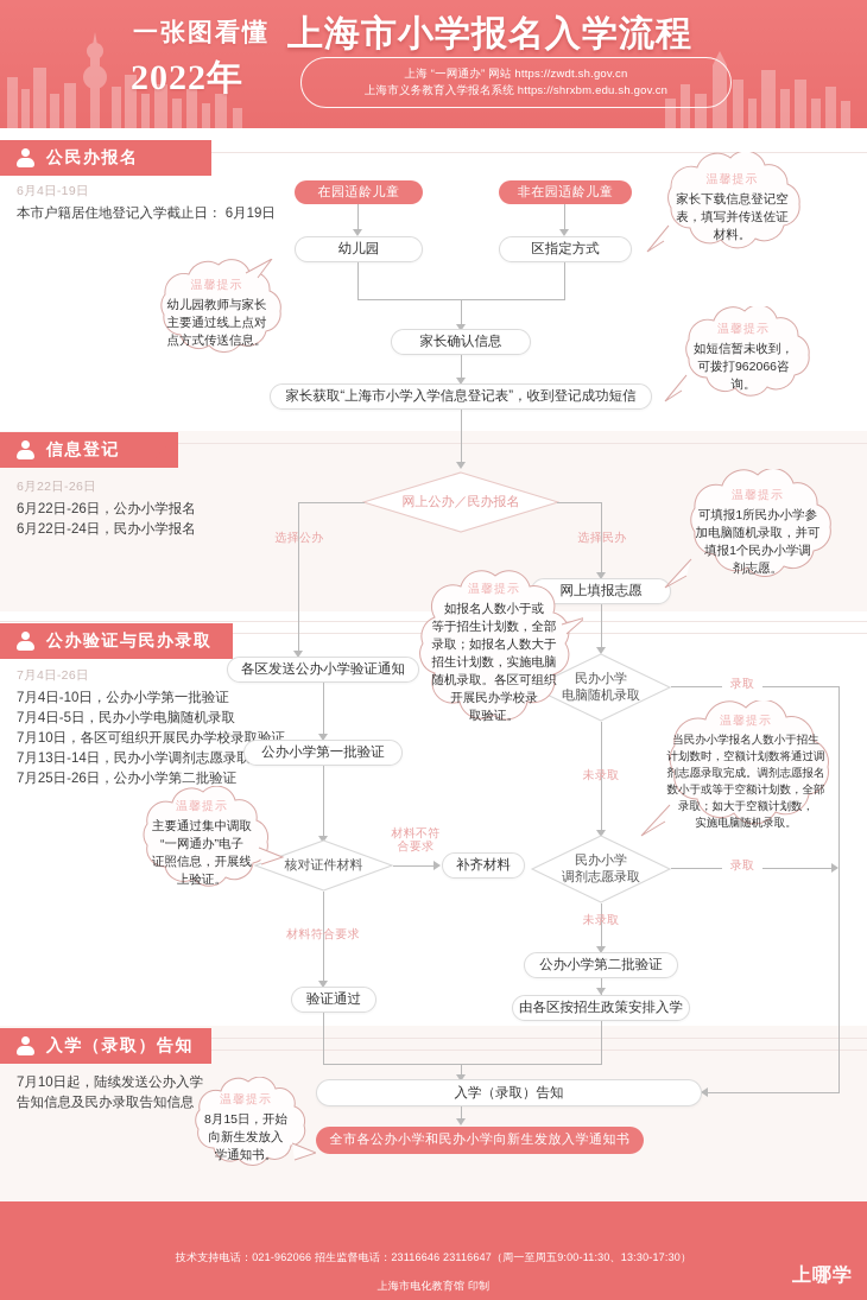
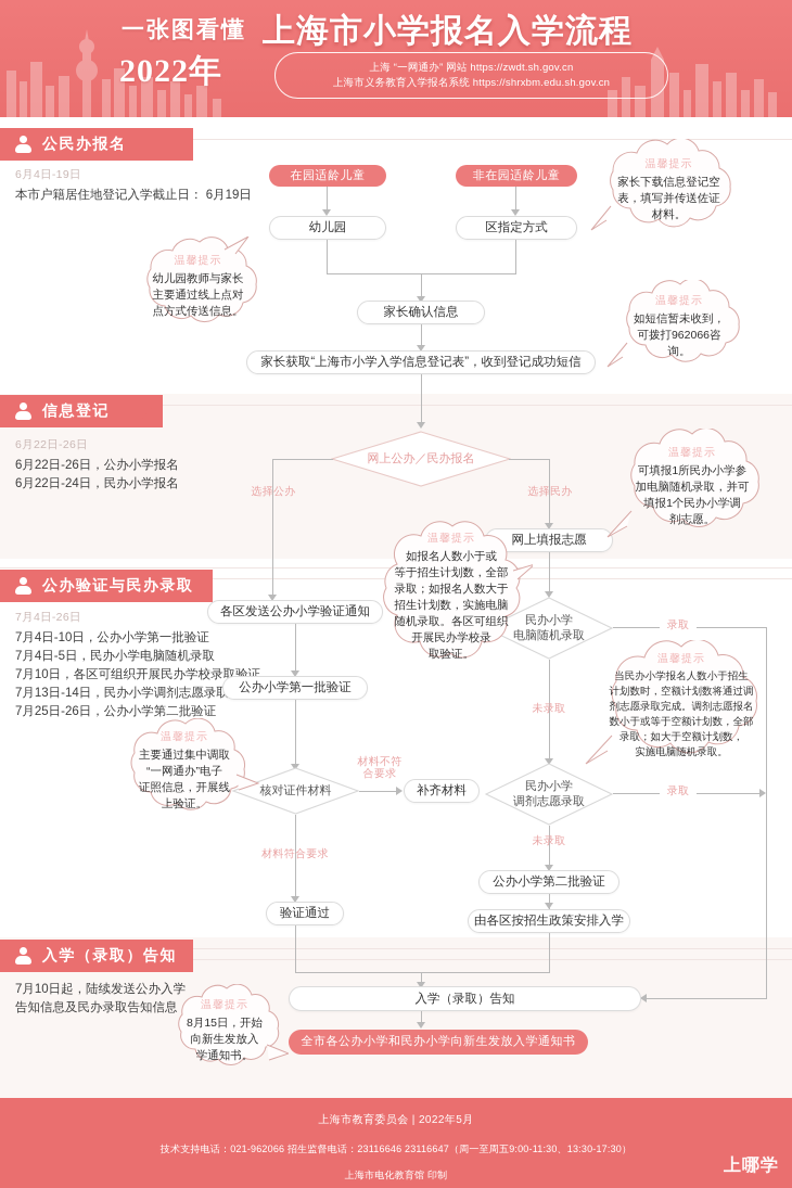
  一张图看懂
  2022年
  上海市小学报名入学流程
  上海 “一网通办” 网站 https://zwdt.sh.gov.cn
  上海市义务教育入学报名系统 https://shrxbm.edu.sh.gov.cn
  公民办报名
  6月4日-19日
  本市户籍居住地登记入学截止日： 6月19日
  信息登记
  6月22日-26日
  6月22日-26日，公办小学报名
  6月22日-24日，民办小学报名
  公办验证与民办录取
  7月4日-26日
  7月4日-10日，公办小学第一批验证
  7月4日-5日，民办小学电脑随机录取
  7月10日，各区可组织开展民办学校录取验证
  7月13日-14日，民办小学调剂志愿录取
  7月25日-26日，公办小学第二批验证
  入学（录取）告知
  7月10日起，陆续发送公办入学
  告知信息及民办录取告知信息
  在园适龄儿童
  非在园适龄儿童
  幼儿园
  区指定方式
  家长确认信息
  家长获取“上海市小学入学信息登记表”，收到登记成功短信
  网上公办／民办报名
  选择公办
  选择民办
  网上填报志愿
  各区发送公办小学验证通知
  公办小学第一批验证
  核对证件材料
  材料不符 合要求
  补齐材料
  材料符合要求
  验证通过
  民办小学
  电脑随机录取
  录取
  未录取
  民办小学
  调剂志愿录取
  录取
  未录取
  公办小学第二批验证
  由各区按招生政策安排入学
  入学（录取）告知
  全市各公办小学和民办小学向新生发放入学通知书
  温馨提示
  幼儿园教师与家长
  主要通过线上点对
  点方式传送信息。
  温馨提示
  家长下载信息登记空
  表，填写并传送佐证
  材料。
  温馨提示
  如短信暂未收到，
  可拨打962066咨
  询。
  温馨提示
  可填报1所民办小学参
  加电脑随机录取，并可
  填报1个民办小学调
  剂志愿。
  温馨提示
  如报名人数小于或
  等于招生计划数，全部
  录取；如报名人数大于
  招生计划数，实施电脑
  随机录取。各区可组织
  开展民办学校录
  取验证。
  温馨提示
  当民办小学报名人数小于招生
  计划数时，空额计划数将通过调
  剂志愿录取完成。调剂志愿报名
  数小于或等于空额计划数，全部
  录取；如大于空额计划数，
  实施电脑随机录取。
  温馨提示
  主要通过集中调取
  “一网通办”电子
  证照信息，开展线
  上验证。
  温馨提示
  8月15日，开始
  向新生发放入
  学通知书。
+ 上海市教育委员会 | 2022年5月
  技术支持电话：021-962066 招生监督电话：23116646 23116647（周一至周五9:00-11:30、13:30-17:30）
  上海市电化教育馆 印制
  上哪学
